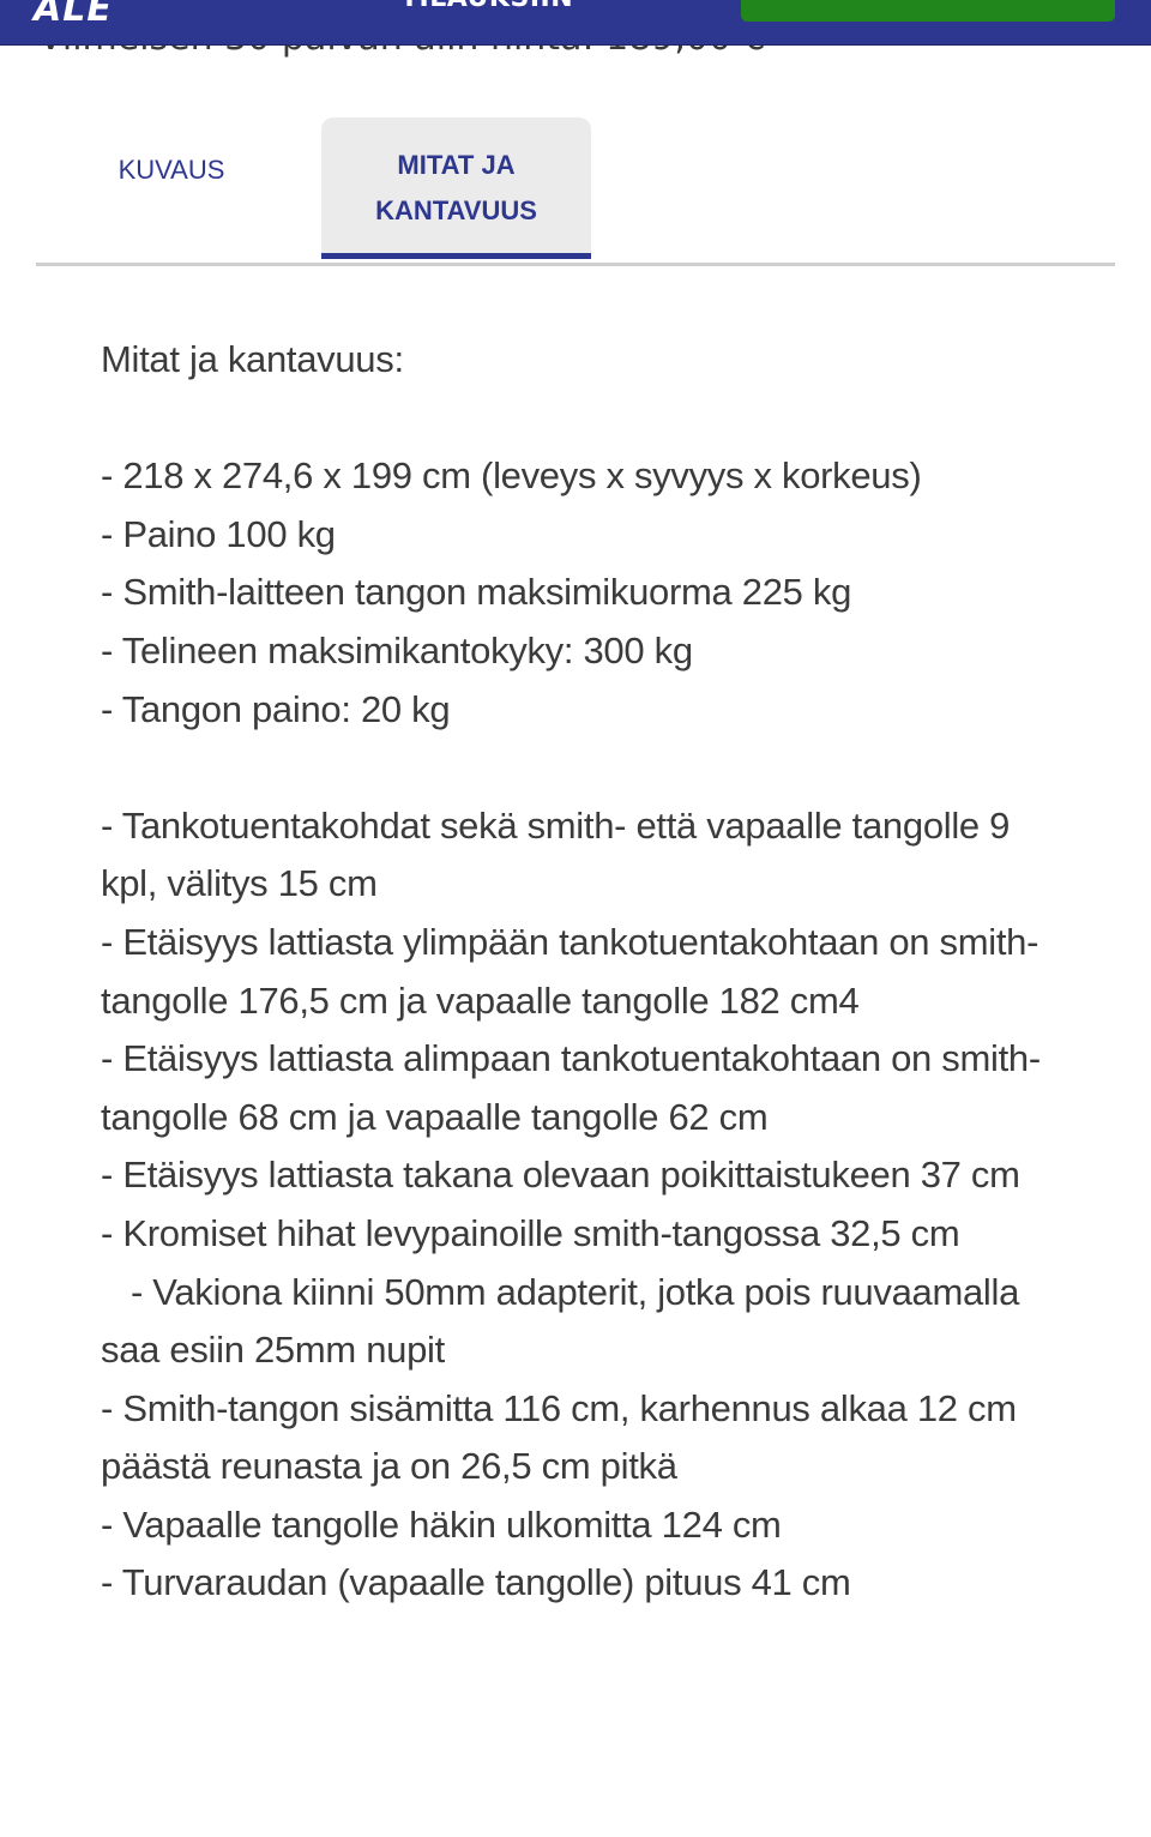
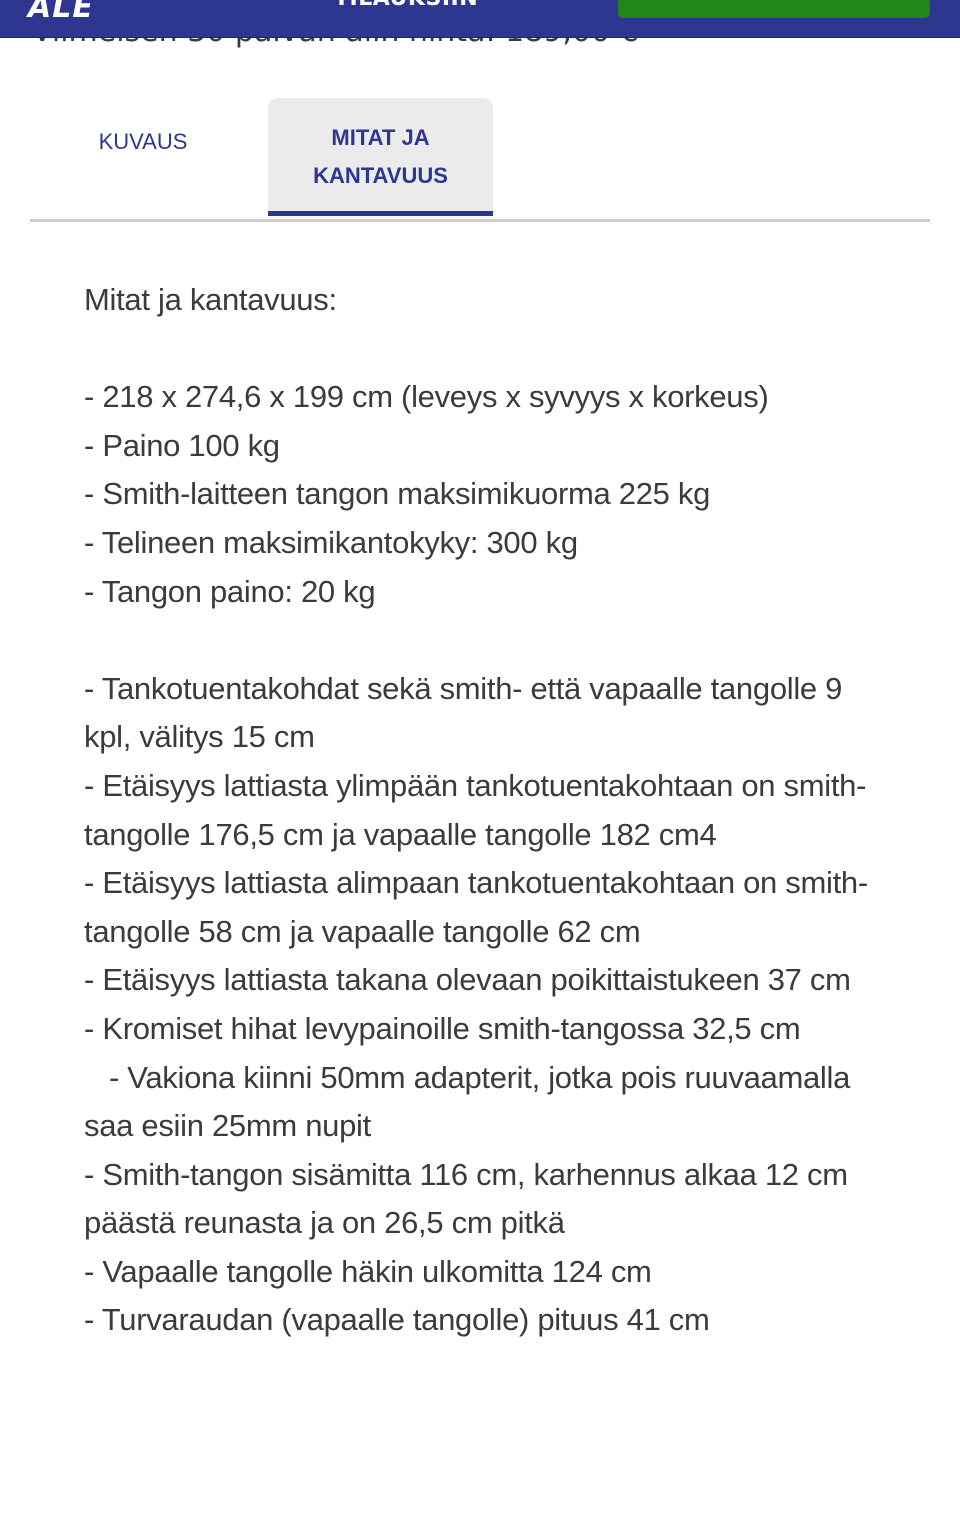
  ALE
  KUVAUS
  MITAT JA KANTAVUUS
  Mitat ja kantavuus:
  - 218 x 274,6 x 199 cm (leveys x syvyys x korkeus)
  - Paino 100 kg
  - Smith-laitteen tangon maksimikuorma 225 kg
  - Telineen maksimikantokyky: 300 kg
  - Tangon paino: 20 kg
  - Tankotuentakohdat sekä smith- että vapaalle tangolle 9 kpl, välitys 15 cm
  - Etäisyys lattiasta ylimpään tankotuentakohtaan on smith-tangolle 176,5 cm ja vapaalle tangolle 182 cm4
- - Etäisyys lattiasta alimpaan tankotuentakohtaan on smith-tangolle 68 cm ja vapaalle tangolle 62 cm
+ - Etäisyys lattiasta alimpaan tankotuentakohtaan on smith-tangolle 58 cm ja vapaalle tangolle 62 cm
  - Etäisyys lattiasta takana olevaan poikittaistukeen 37 cm
  - Kromiset hihat levypainoille smith-tangossa 32,5 cm
  - Vakiona kiinni 50mm adapterit, jotka pois ruuvaamalla saa esiin 25mm nupit
  - Smith-tangon sisämitta 116 cm, karhennus alkaa 12 cm päästä reunasta ja on 26,5 cm pitkä
  - Vapaalle tangolle häkin ulkomitta 124 cm
  - Turvaraudan (vapaalle tangolle) pituus 41 cm
